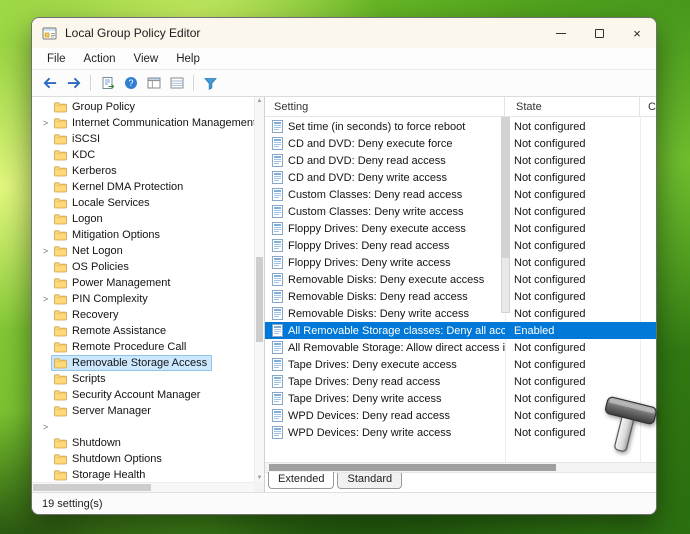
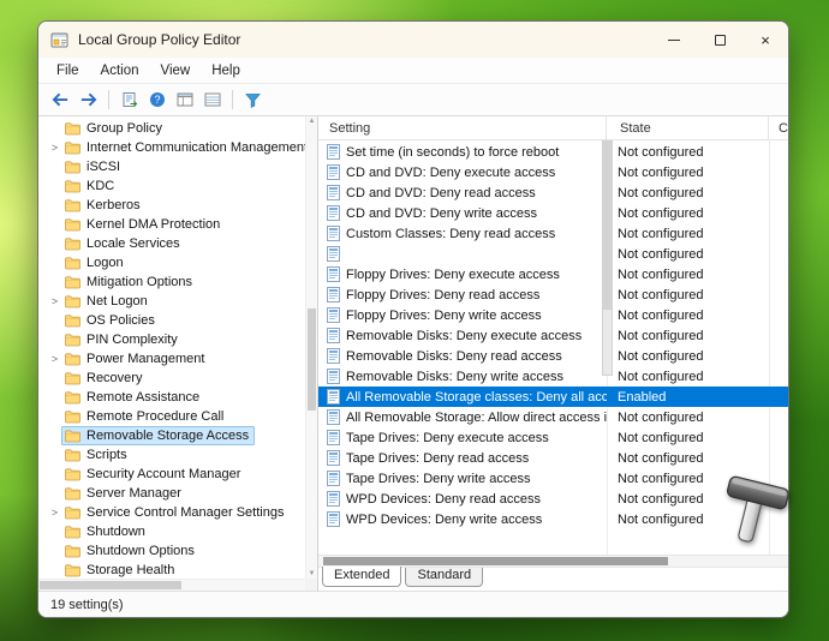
  Local Group Policy Editor
  ×
  File
  Action
  View
  Help
  ?
  Group Policy
  >
  Internet Communication Managemen
  iSCSI
  KDC
  Kerberos
  Kernel DMA Protection
  Locale Services
  Logon
  Mitigation Options
  >
  Net Logon
  OS Policies
- Power Management
+ PIN Complexity
  >
- PIN Complexity
+ Power Management
  Recovery
  Remote Assistance
  Remote Procedure Call
  Removable Storage Access
  Scripts
  Security Account Manager
  Server Manager
  >
+ Service Control Manager Settings
  Shutdown
  Shutdown Options
  Storage Health
  Setting
  State
  C
  Set time (in seconds) to force reboot
  Not configured
- CD and DVD: Deny execute force
+ CD and DVD: Deny execute access
  Not configured
  CD and DVD: Deny read access
  Not configured
  CD and DVD: Deny write access
  Not configured
  Custom Classes: Deny read access
  Not configured
- Custom Classes: Deny write access
  Not configured
  Floppy Drives: Deny execute access
  Not configured
  Floppy Drives: Deny read access
  Not configured
  Floppy Drives: Deny write access
  Not configured
  Removable Disks: Deny execute access
  Not configured
  Removable Disks: Deny read access
  Not configured
  Removable Disks: Deny write access
  Not configured
  All Removable Storage classes: Deny all acc
  Enabled
  All Removable Storage: Allow direct access i
  Not configured
  Tape Drives: Deny execute access
  Not configured
  Tape Drives: Deny read access
  Not configured
  Tape Drives: Deny write access
  Not configured
  WPD Devices: Deny read access
  Not configured
  WPD Devices: Deny write access
  Not configured
  Extended
  Standard
  19 setting(s)
